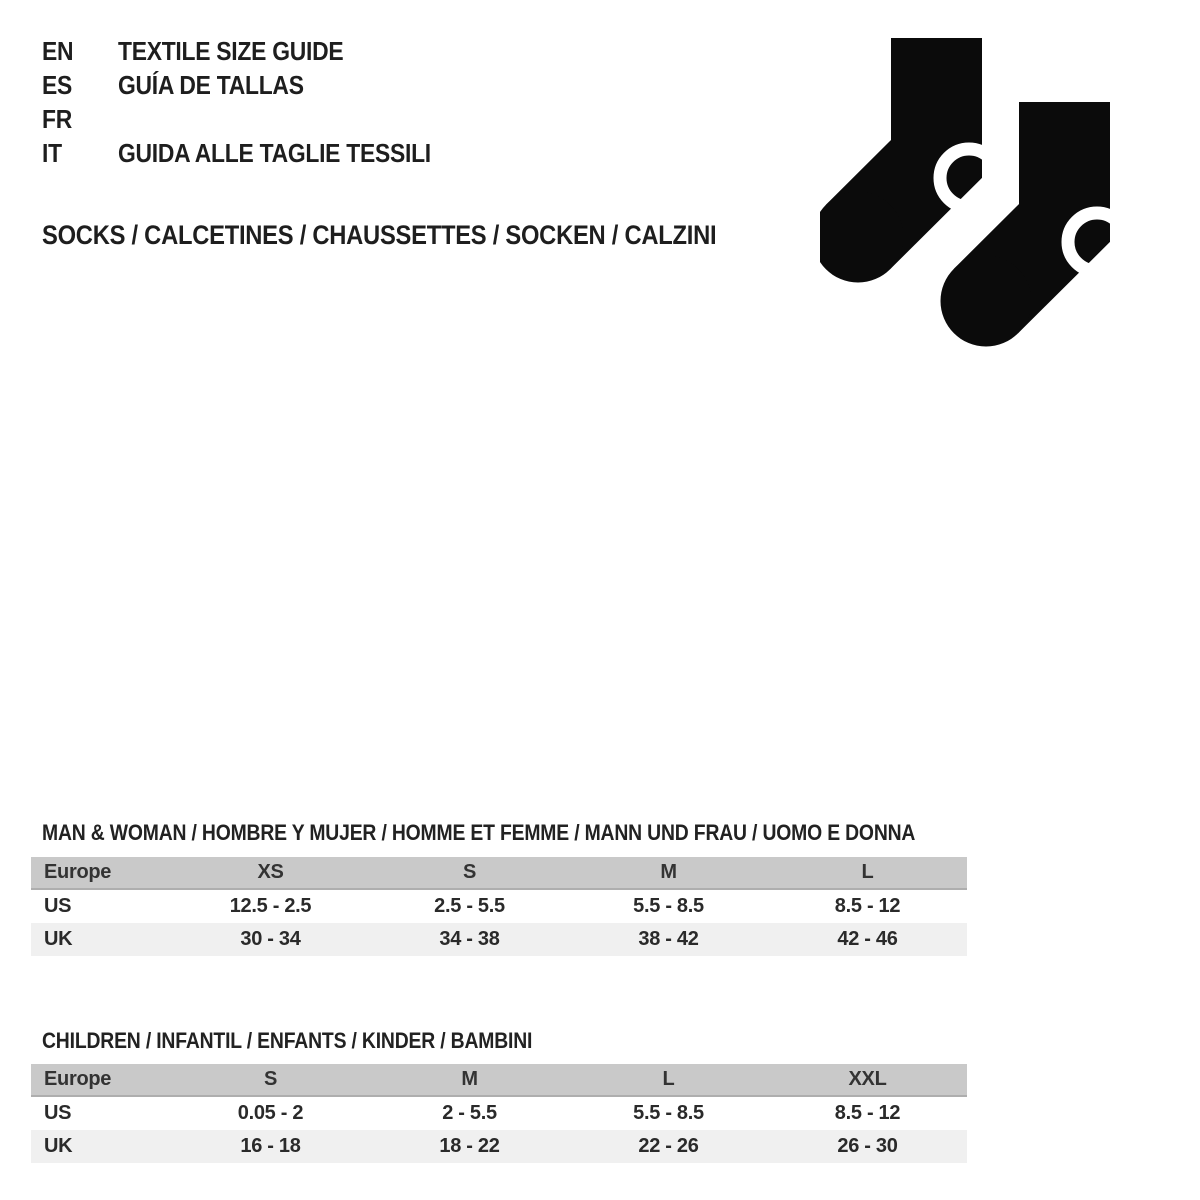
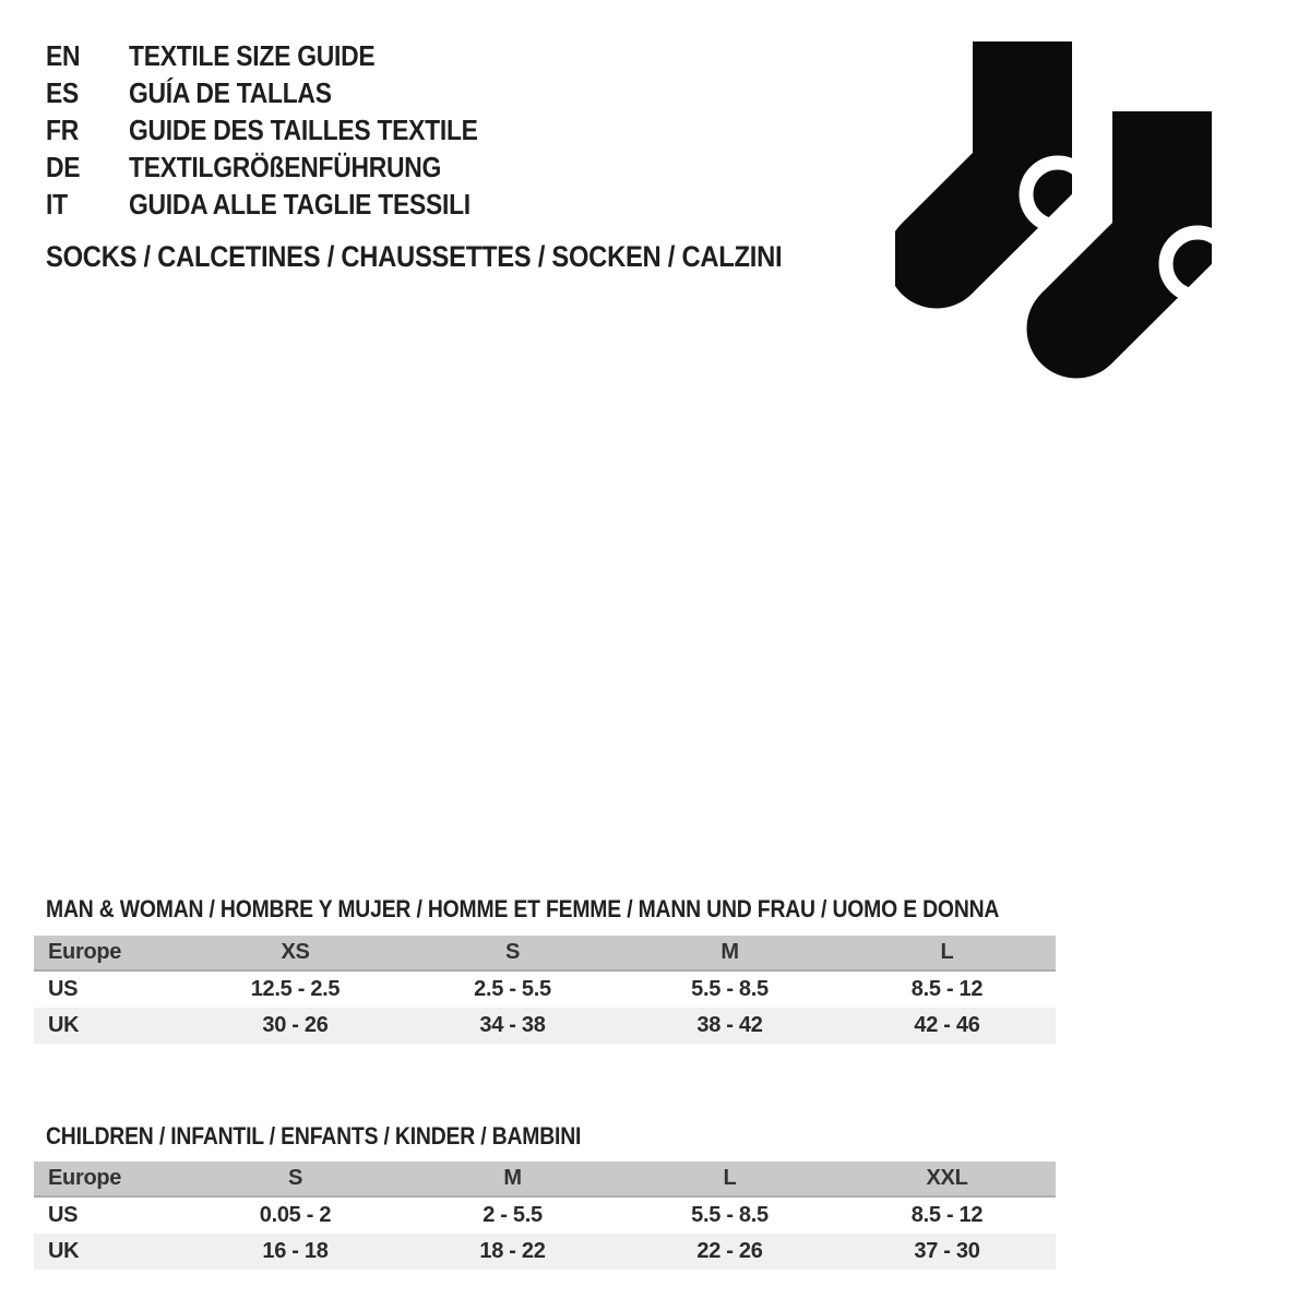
  EN
  TEXTILE SIZE GUIDE
  ES
  GUÍA DE TALLAS
  FR
+ GUIDE DES TAILLES TEXTILE
+ DE
+ TEXTILGRÖßENFÜHRUNG
  IT
  GUIDA ALLE TAGLIE TESSILI
  SOCKS / CALCETINES / CHAUSSETTES / SOCKEN / CALZINI
  MAN & WOMAN / HOMBRE Y MUJER / HOMME ET FEMME / MANN UND FRAU / UOMO E DONNA
  Europe
  XS
  S
  M
  L
  US
  12.5 - 2.5
  2.5 - 5.5
  5.5 - 8.5
  8.5 - 12
  UK
- 30 - 34
+ 30 - 26
  34 - 38
  38 - 42
  42 - 46
  CHILDREN / INFANTIL / ENFANTS / KINDER / BAMBINI
  Europe
  S
  M
  L
  XXL
  US
  0.05 - 2
  2 - 5.5
  5.5 - 8.5
  8.5 - 12
  UK
  16 - 18
  18 - 22
  22 - 26
- 26 - 30
+ 37 - 30
